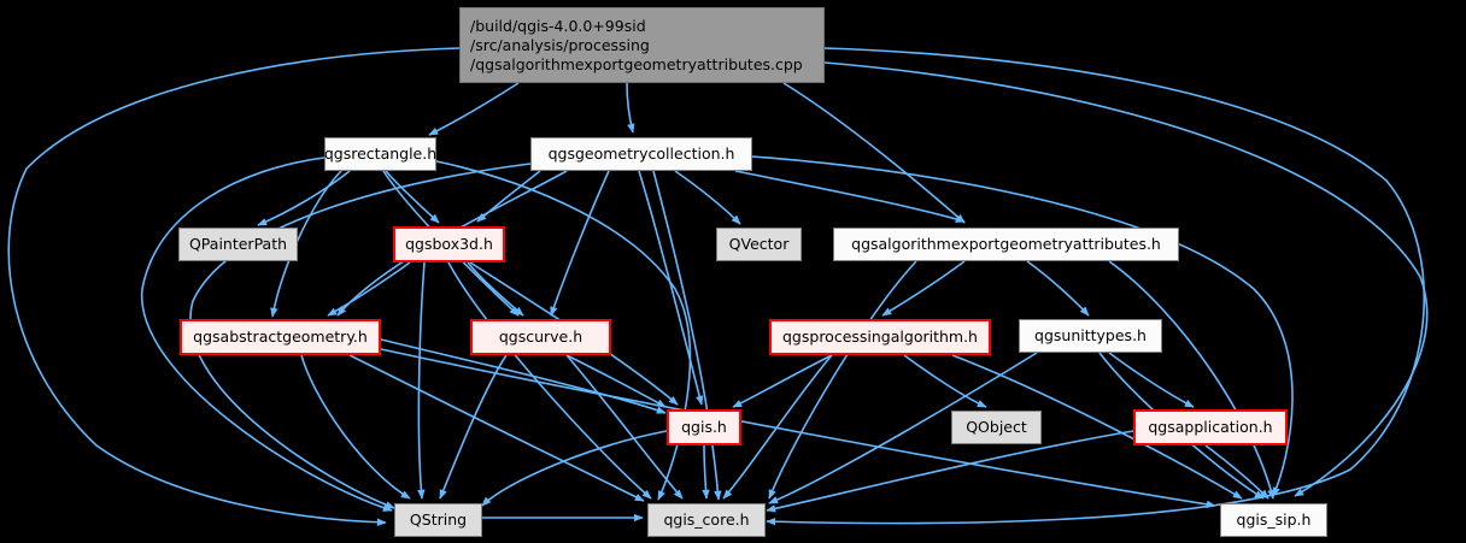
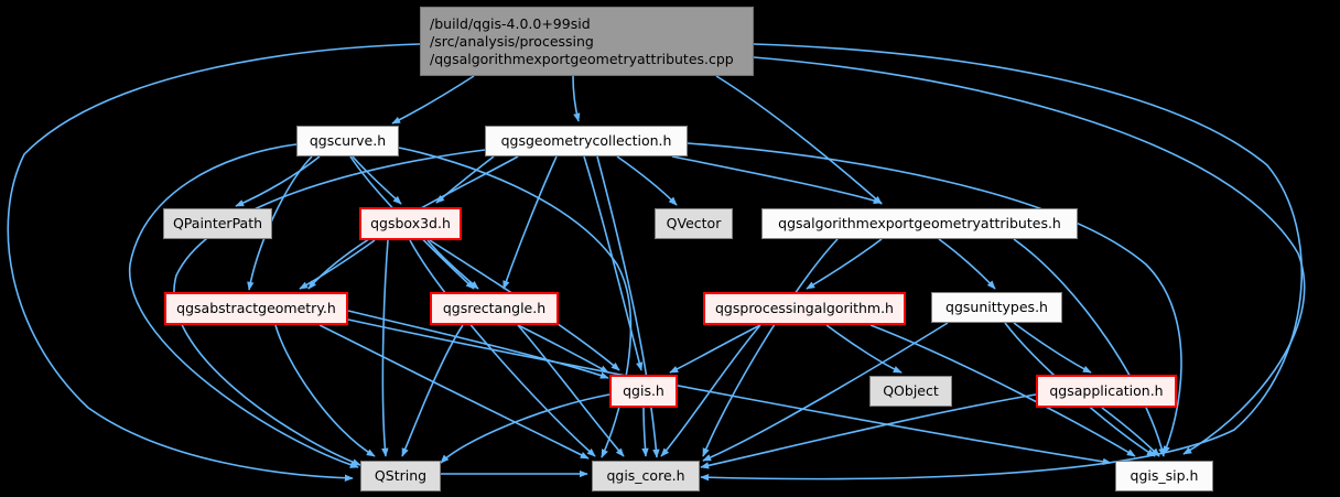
  /build/qgis-4.0.0+99sid
  /src/analysis/processing
  /qgsalgorithmexportgeometryattributes.cpp
- qgsrectangle.h
+ qgscurve.h
  qgsgeometrycollection.h
  QPainterPath
  qgsbox3d.h
  QVector
  qgsalgorithmexportgeometryattributes.h
  qgsabstractgeometry.h
- qgscurve.h
+ qgsrectangle.h
  qgsprocessingalgorithm.h
  qgsunittypes.h
  qgis.h
  QObject
  qgsapplication.h
  QString
  qgis_core.h
  qgis_sip.h
